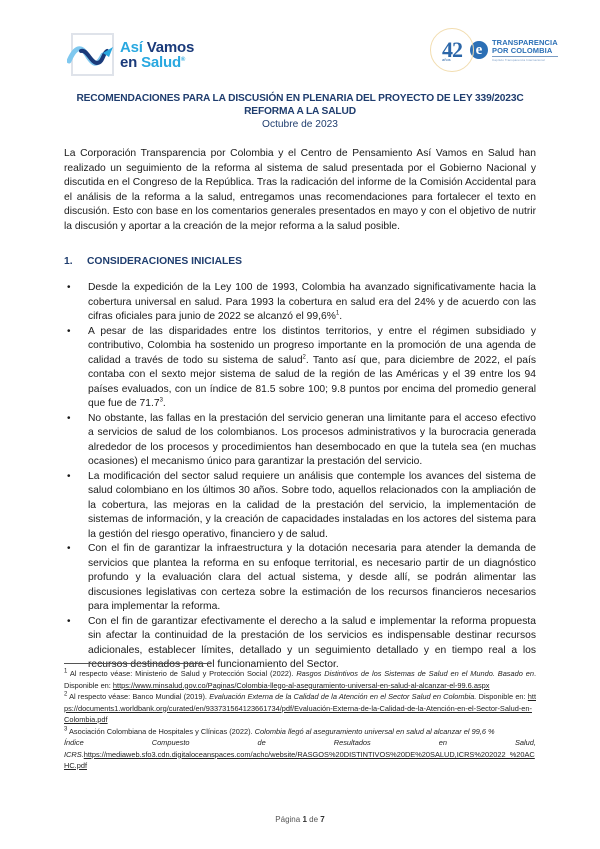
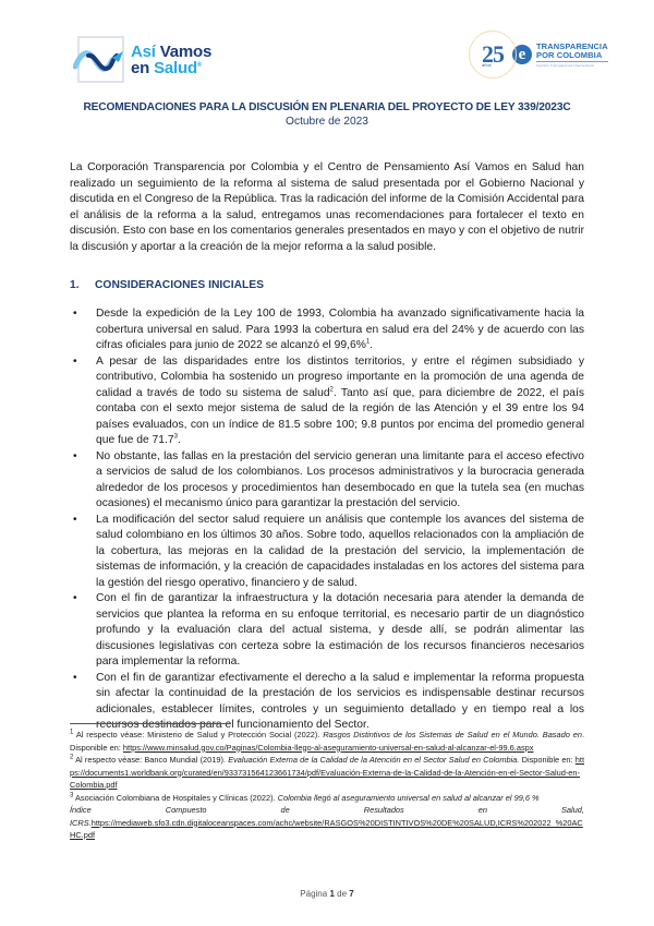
  Así Vamos
  en Salud
- 42
+ 25
  e
  TRANSPARENCIA
  POR COLOMBIA
  RECOMENDACIONES PARA LA DISCUSIÓN EN PLENARIA DEL PROYECTO DE LEY 339/2023C
- REFORMA A LA SALUD
  Octubre de 2023
  La Corporación Transparencia por Colombia y el Centro de Pensamiento Así Vamos en Salud han realizado un seguimiento de la reforma al sistema de salud presentada por el Gobierno Nacional y discutida en el Congreso de la República. Tras la radicación del informe de la Comisión Accidental para el análisis de la reforma a la salud, entregamos unas recomendaciones para fortalecer el texto en discusión. Esto con base en los comentarios generales presentados en mayo y con el objetivo de nutrir la discusión y aportar a la creación de la mejor reforma a la salud posible.
  1. CONSIDERACIONES INICIALES
  •
  Desde la expedición de la Ley 100 de 1993, Colombia ha avanzado significativamente hacia la cobertura universal en salud. Para 1993 la cobertura en salud era del 24% y de acuerdo con las cifras oficiales para junio de 2022 se alcanzó el 99,6% .
  •
- A pesar de las disparidades entre los distintos territorios, y entre el régimen subsidiado y contributivo, Colombia ha sostenido un progreso importante en la promoción de una agenda de calidad a través de todo su sistema de salud . Tanto así que, para diciembre de 2022, el país contaba con el sexto mejor sistema de salud de la región de las Américas y el 39 entre los 94 países evaluados, con un índice de 81.5 sobre 100; 9.8 puntos por encima del promedio general que fue de 71.7 .
+ A pesar de las disparidades entre los distintos territorios, y entre el régimen subsidiado y contributivo, Colombia ha sostenido un progreso importante en la promoción de una agenda de calidad a través de todo su sistema de salud . Tanto así que, para diciembre de 2022, el país contaba con el sexto mejor sistema de salud de la región de las Atención y el 39 entre los 94 países evaluados, con un índice de 81.5 sobre 100; 9.8 puntos por encima del promedio general que fue de 71.7 .
  •
  No obstante, las fallas en la prestación del servicio generan una limitante para el acceso efectivo a servicios de salud de los colombianos. Los procesos administrativos y la burocracia generada alrededor de los procesos y procedimientos han desembocado en que la tutela sea (en muchas ocasiones) el mecanismo único para garantizar la prestación del servicio.
  •
  La modificación del sector salud requiere un análisis que contemple los avances del sistema de salud colombiano en los últimos 30 años. Sobre todo, aquellos relacionados con la ampliación de la cobertura, las mejoras en la calidad de la prestación del servicio, la implementación de sistemas de información, y la creación de capacidades instaladas en los actores del sistema para la gestión del riesgo operativo, financiero y de salud.
  •
  Con el fin de garantizar la infraestructura y la dotación necesaria para atender la demanda de servicios que plantea la reforma en su enfoque territorial, es necesario partir de un diagnóstico profundo y la evaluación clara del actual sistema, y desde allí, se podrán alimentar las discusiones legislativas con certeza sobre la estimación de los recursos financieros necesarios para implementar la reforma.
  •
- Con el fin de garantizar efectivamente el derecho a la salud e implementar la reforma propuesta sin afectar la continuidad de la prestación de los servicios es indispensable destinar recursos adicionales, establecer límites, detallado y un seguimiento detallado y en tiempo real a los recursos destinados para el funcionamiento del Sector.
+ Con el fin de garantizar efectivamente el derecho a la salud e implementar la reforma propuesta sin afectar la continuidad de la prestación de los servicios es indispensable destinar recursos adicionales, establecer límites, controles y un seguimiento detallado y en tiempo real a los recursos destinados para el funcionamiento del Sector.
  Al respecto véase: Ministerio de Salud y Protección Social (2022). Rasgos Distintivos de los Sistemas de Salud en el Mundo. Basado en. Disponible en: https://www.minsalud.gov.co/Paginas/Colombia-llego-al-aseguramiento-universal-en-salud-al-alcanzar-el-99.6.aspx
  Al respecto véase: Banco Mundial (2019). Evaluación Externa de la Calidad de la Atención en el Sector Salud en Colombia. Disponible en: https://documents1.worldbank.org/curated/en/933731564123661734/pdf/Evaluación-Externa-de-la-Calidad-de-la-Atención-en-el-Sector-Salud-en-Colombia.pdf
  Asociación Colombiana de Hospitales y Clínicas (2022). Colombia llegó al aseguramiento universal en salud al alcanzar el 99,6 %
  Índice
  Compuesto
  de
  Resultados
  en
  Salud,
  ICRS.https://mediaweb.sfo3.cdn.digitaloceanspaces.com/achc/website/RASGOS%20DISTINTIVOS%20DE%20SALUD,ICRS%202022_%20ACHC.pdf
  Página 1 de 7
